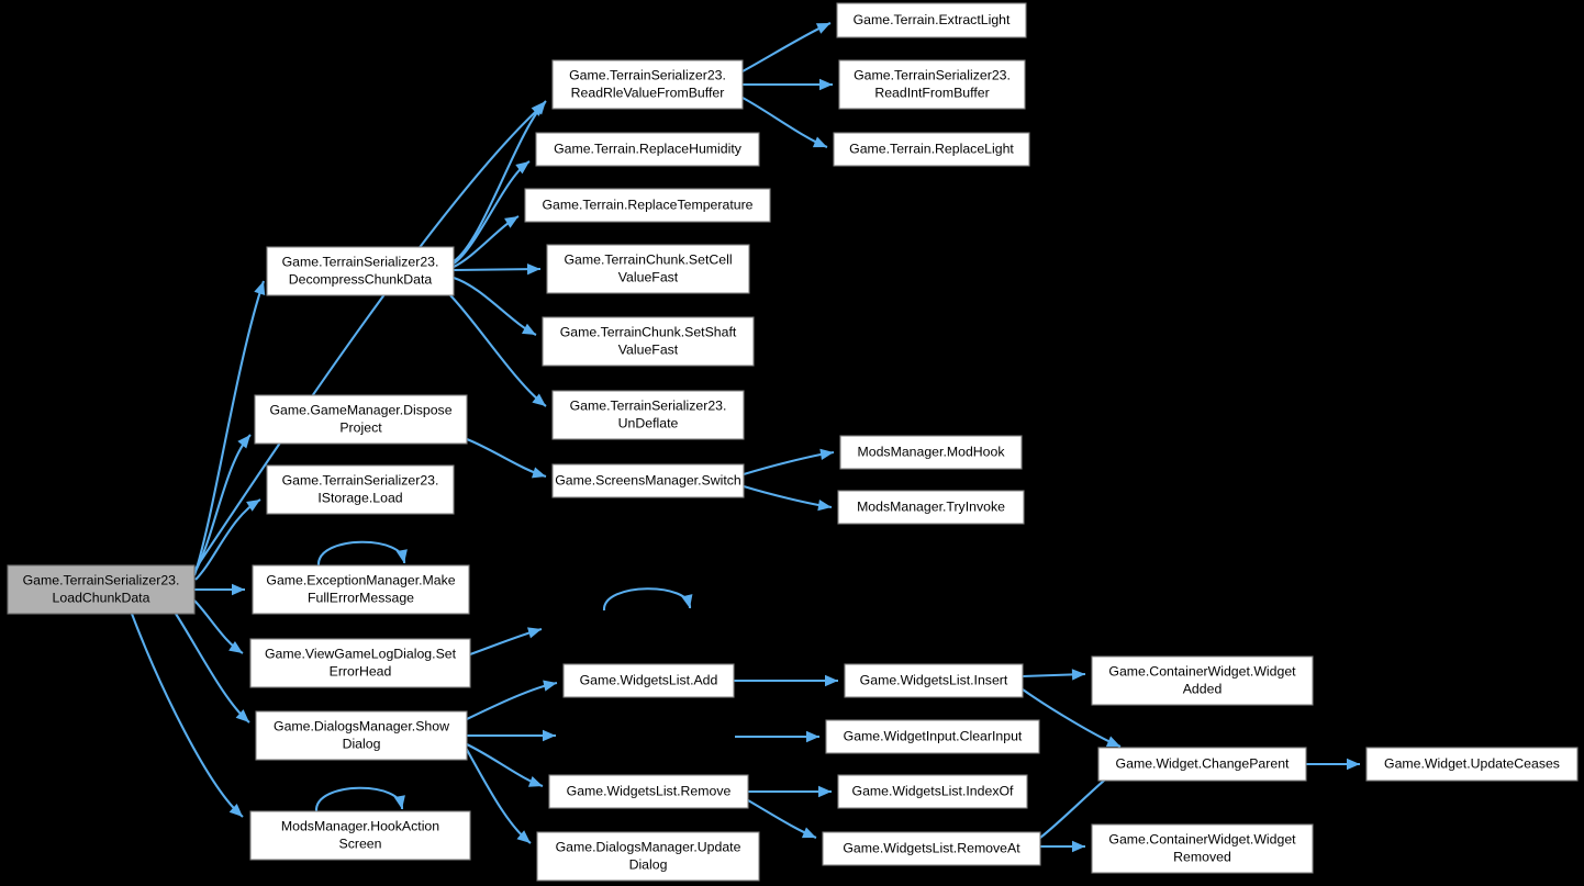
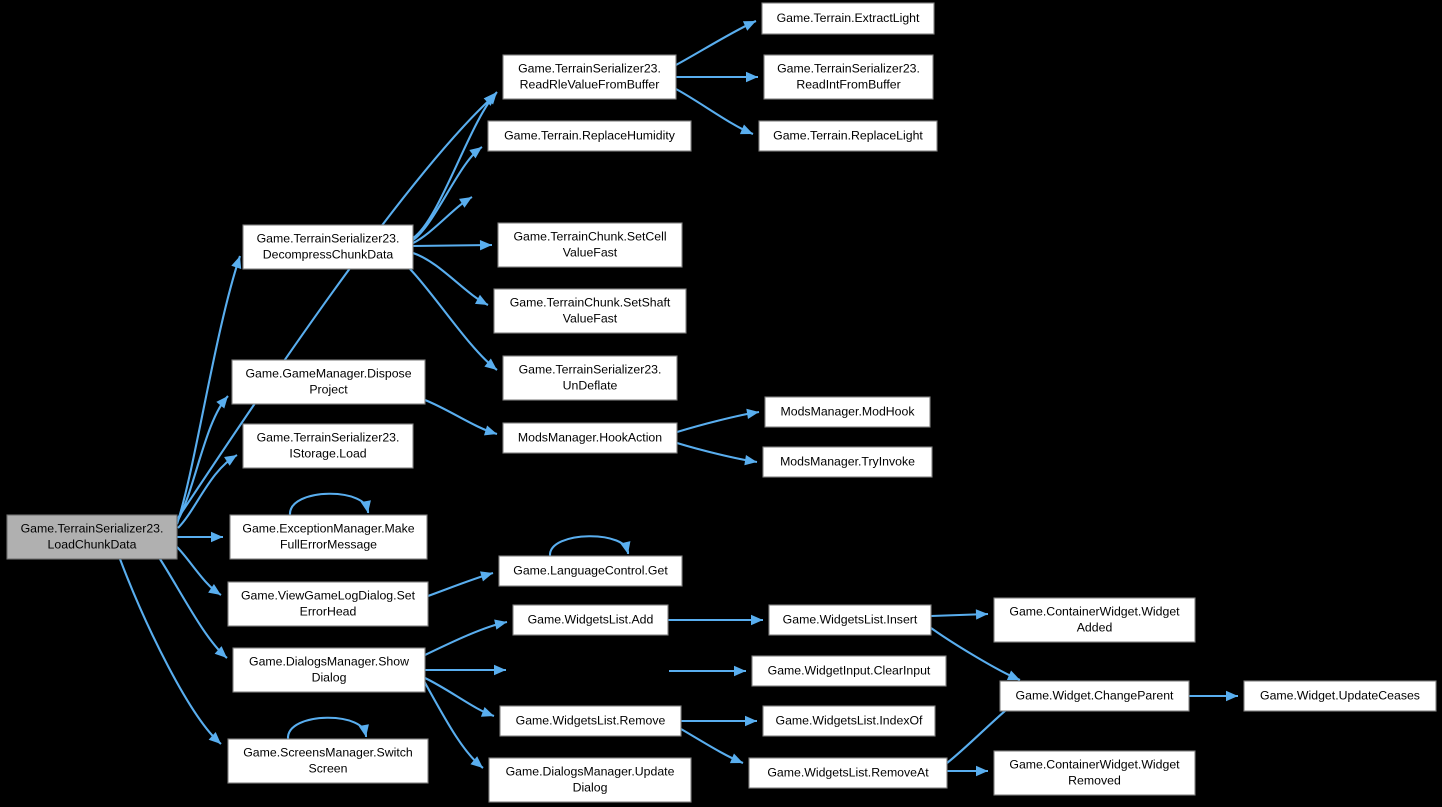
  Game.TerrainSerializer23.
  LoadChunkData
  Game.TerrainSerializer23.
  DecompressChunkData
  Game.TerrainSerializer23.
  ReadRleValueFromBuffer
  Game.Terrain.ExtractLight
  Game.TerrainSerializer23.
  ReadIntFromBuffer
  Game.Terrain.ReplaceLight
  Game.Terrain.ReplaceHumidity
- Game.Terrain.ReplaceTemperature
  Game.TerrainChunk.SetCell
  ValueFast
  Game.TerrainChunk.SetShaft
  ValueFast
  Game.TerrainSerializer23.
  UnDeflate
  Game.GameManager.Dispose
  Project
  Game.TerrainSerializer23.
  IStorage.Load
- Game.ScreensManager.Switch
+ ModsManager.HookAction
  ModsManager.ModHook
  ModsManager.TryInvoke
  Game.ExceptionManager.Make
  FullErrorMessage
  Game.ViewGameLogDialog.Set
  ErrorHead
+ Game.LanguageControl.Get
  Game.DialogsManager.Show
  Dialog
- ModsManager.HookAction
+ Game.ScreensManager.Switch
  Screen
  Game.WidgetsList.Add
  Game.WidgetsList.Remove
  Game.DialogsManager.Update
  Dialog
  Game.WidgetsList.Insert
  Game.WidgetInput.ClearInput
  Game.WidgetsList.IndexOf
  Game.WidgetsList.RemoveAt
  Game.ContainerWidget.Widget
  Added
  Game.Widget.ChangeParent
  Game.ContainerWidget.Widget
  Removed
  Game.Widget.UpdateCeases
